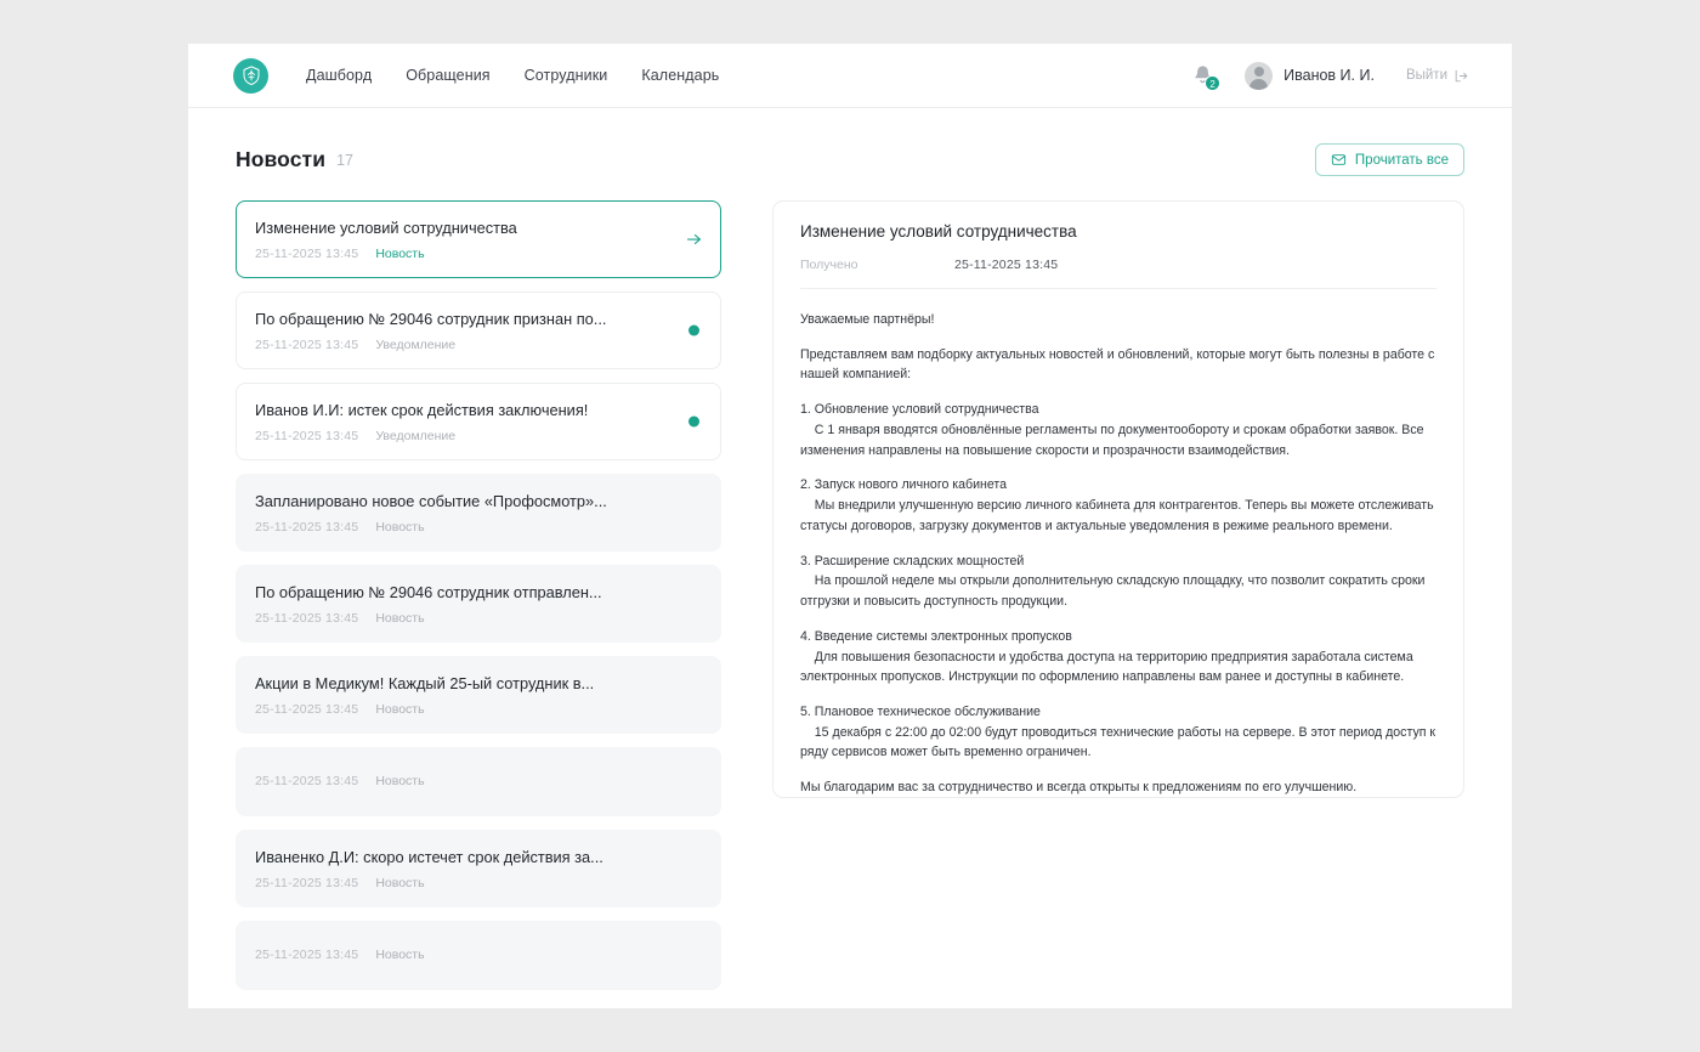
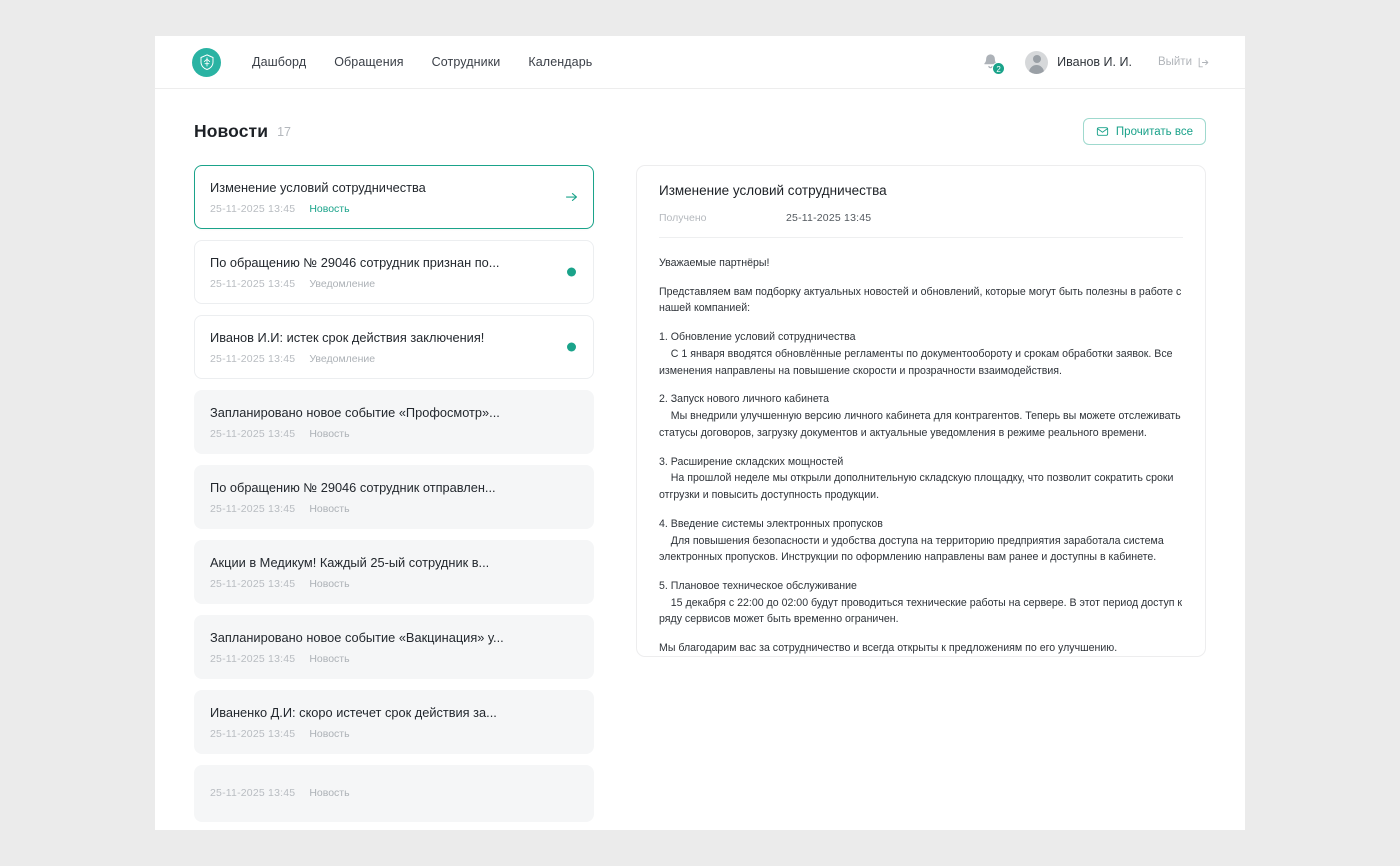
  Дашборд
  Обращения
  Сотрудники
  Календарь
  2
  Иванов И. И.
  Выйти
  Новости
  17
  Прочитать все
  Изменение условий сотрудничества
  25-11-2025 13:45
  Новость
  По обращению № 29046 сотрудник признан по...
  25-11-2025 13:45
  Уведомление
  Иванов И.И: истек срок действия заключения!
  25-11-2025 13:45
  Уведомление
  Запланировано новое событие «Профосмотр»...
  25-11-2025 13:45
  Новость
  По обращению № 29046 сотрудник отправлен...
  25-11-2025 13:45
  Новость
  Акции в Медикум! Каждый 25-ый сотрудник в...
  25-11-2025 13:45
  Новость
+ Запланировано новое событие «Вакцинация» у...
  25-11-2025 13:45
  Новость
  Иваненко Д.И: скоро истечет срок действия за...
  25-11-2025 13:45
  Новость
  25-11-2025 13:45
  Новость
  Изменение условий сотрудничества
  Получено
  25-11-2025 13:45
  Уважаемые партнёры!
  Представляем вам подборку актуальных новостей и обновлений, которые могут быть полезны в работе с нашей компанией:
  1. Обновление условий сотрудничества
  С 1 января вводятся обновлённые регламенты по документообороту и срокам обработки заявок. Все изменения направлены на повышение скорости и прозрачности взаимодействия.
  2. Запуск нового личного кабинета
  Мы внедрили улучшенную версию личного кабинета для контрагентов. Теперь вы можете отслеживать статусы договоров, загрузку документов и актуальные уведомления в режиме реального времени.
  3. Расширение складских мощностей
  На прошлой неделе мы открыли дополнительную складскую площадку, что позволит сократить сроки отгрузки и повысить доступность продукции.
  4. Введение системы электронных пропусков
  Для повышения безопасности и удобства доступа на территорию предприятия заработала система электронных пропусков. Инструкции по оформлению направлены вам ранее и доступны в кабинете.
  5. Плановое техническое обслуживание
  15 декабря с 22:00 до 02:00 будут проводиться технические работы на сервере. В этот период доступ к ряду сервисов может быть временно ограничен.
  Мы благодарим вас за сотрудничество и всегда открыты к предложениям по его улучшению.
